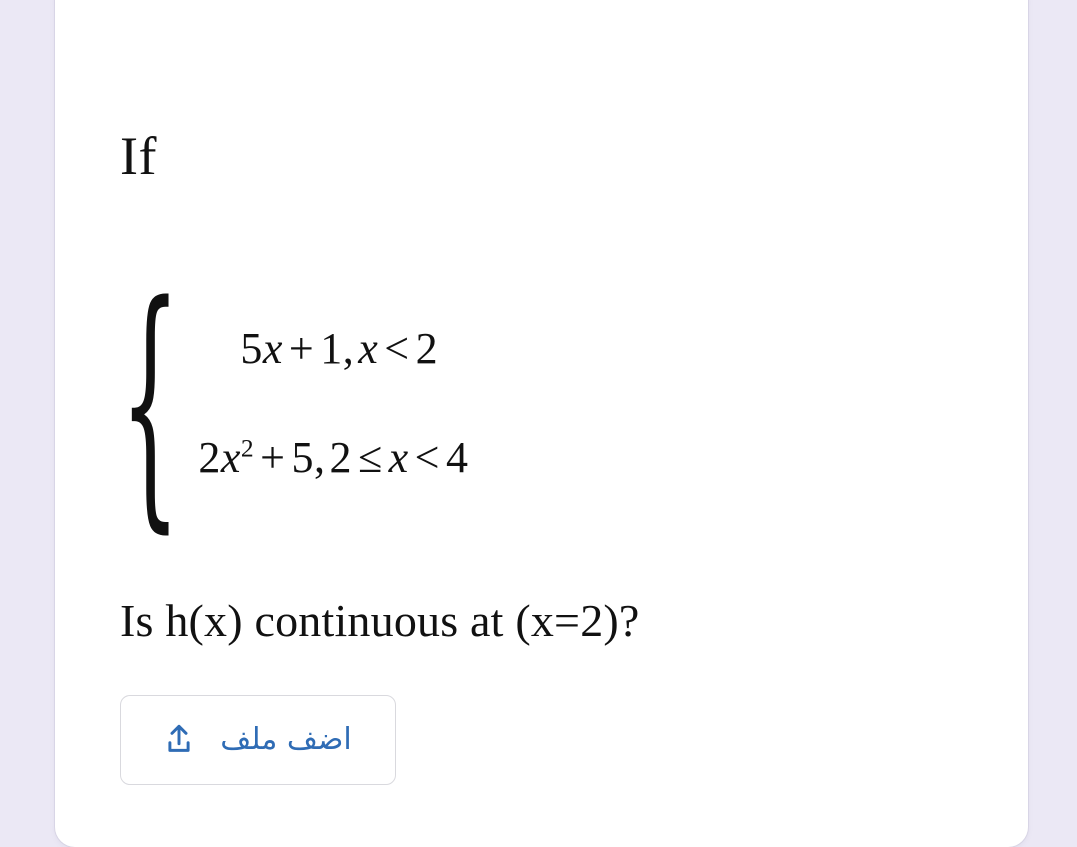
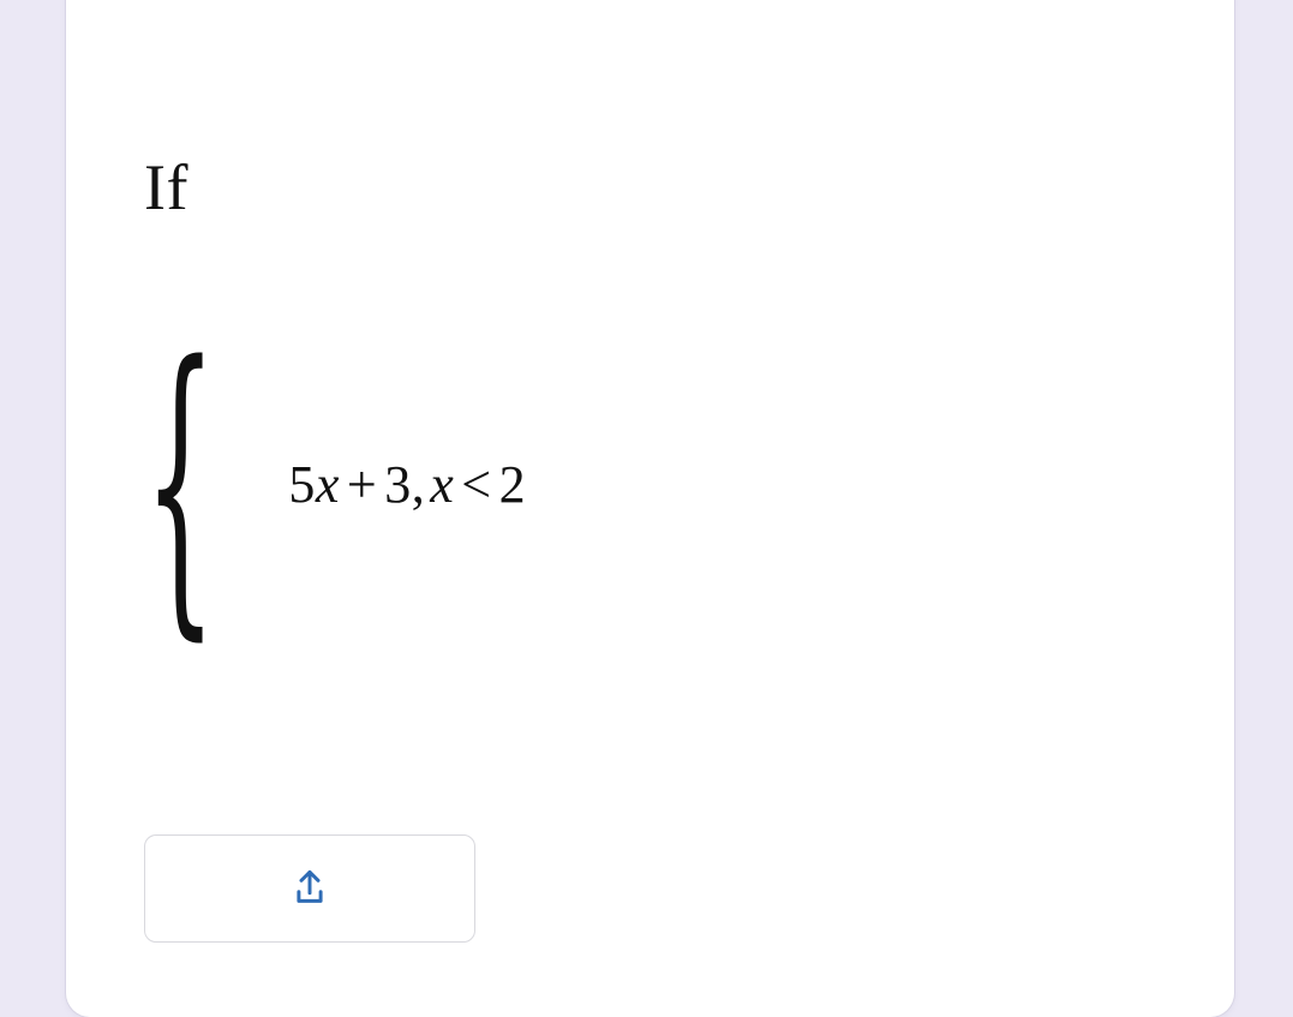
  If
  {
- 5x + 1,x < 2
+ 5x + 3,x < 2
- 2x2 + 5,2 ≤ x < 4
- Is h(x) continuous at (x=2)?
- اضف ملف
